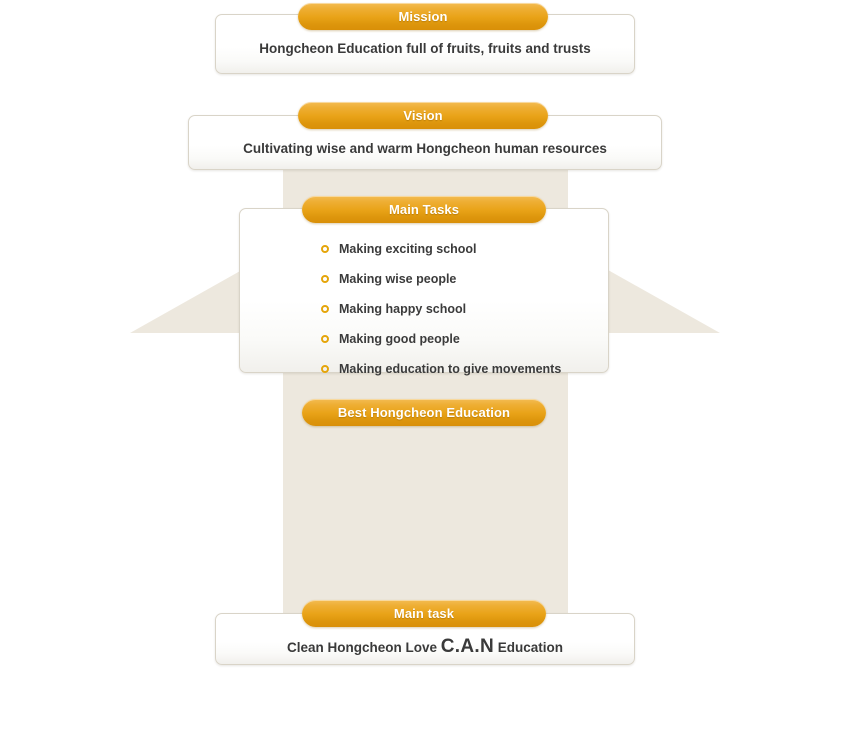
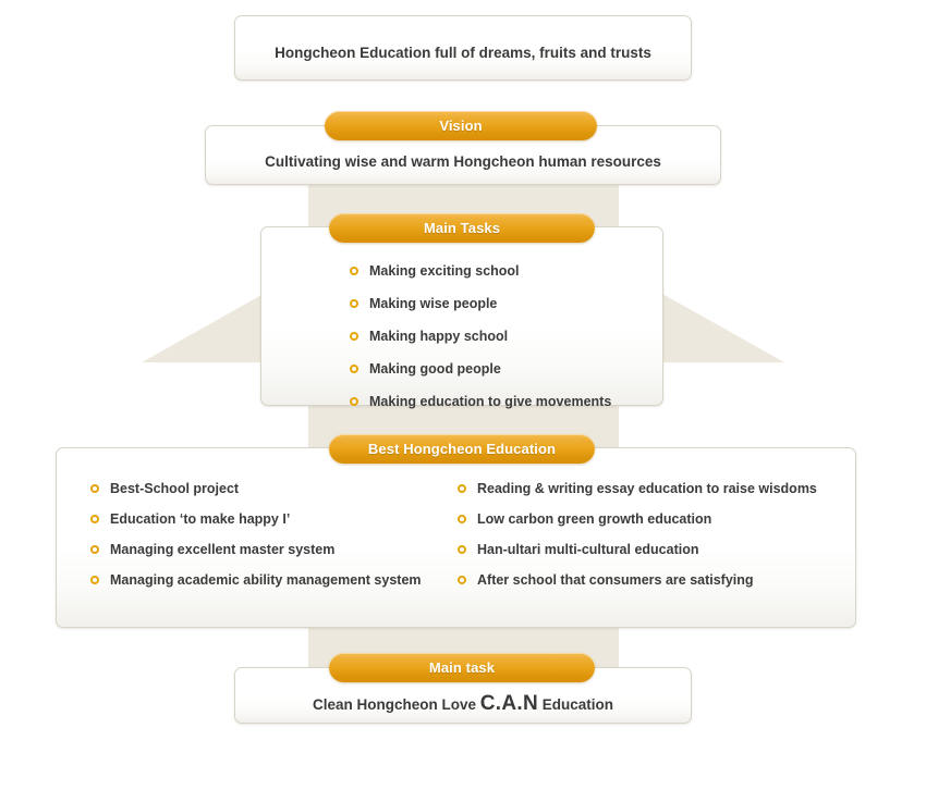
- Hongcheon Education full of fruits, fruits and trusts
+ Hongcheon Education full of dreams, fruits and trusts
- Mission
  Cultivating wise and warm Hongcheon human resources
  Vision
  Making exciting school
  Making wise people
  Making happy school
  Making good people
  Making education to give movements
  Main Tasks
+ Best-School project
+ Education ‘to make happy I’
+ Managing excellent master system
+ Managing academic ability management system
+ Reading & writing essay education to raise wisdoms
+ Low carbon green growth education
+ Han-ultari multi-cultural education
+ After school that consumers are satisfying
  Best Hongcheon Education
  Clean Hongcheon Love C.A.N Education
  Main task
